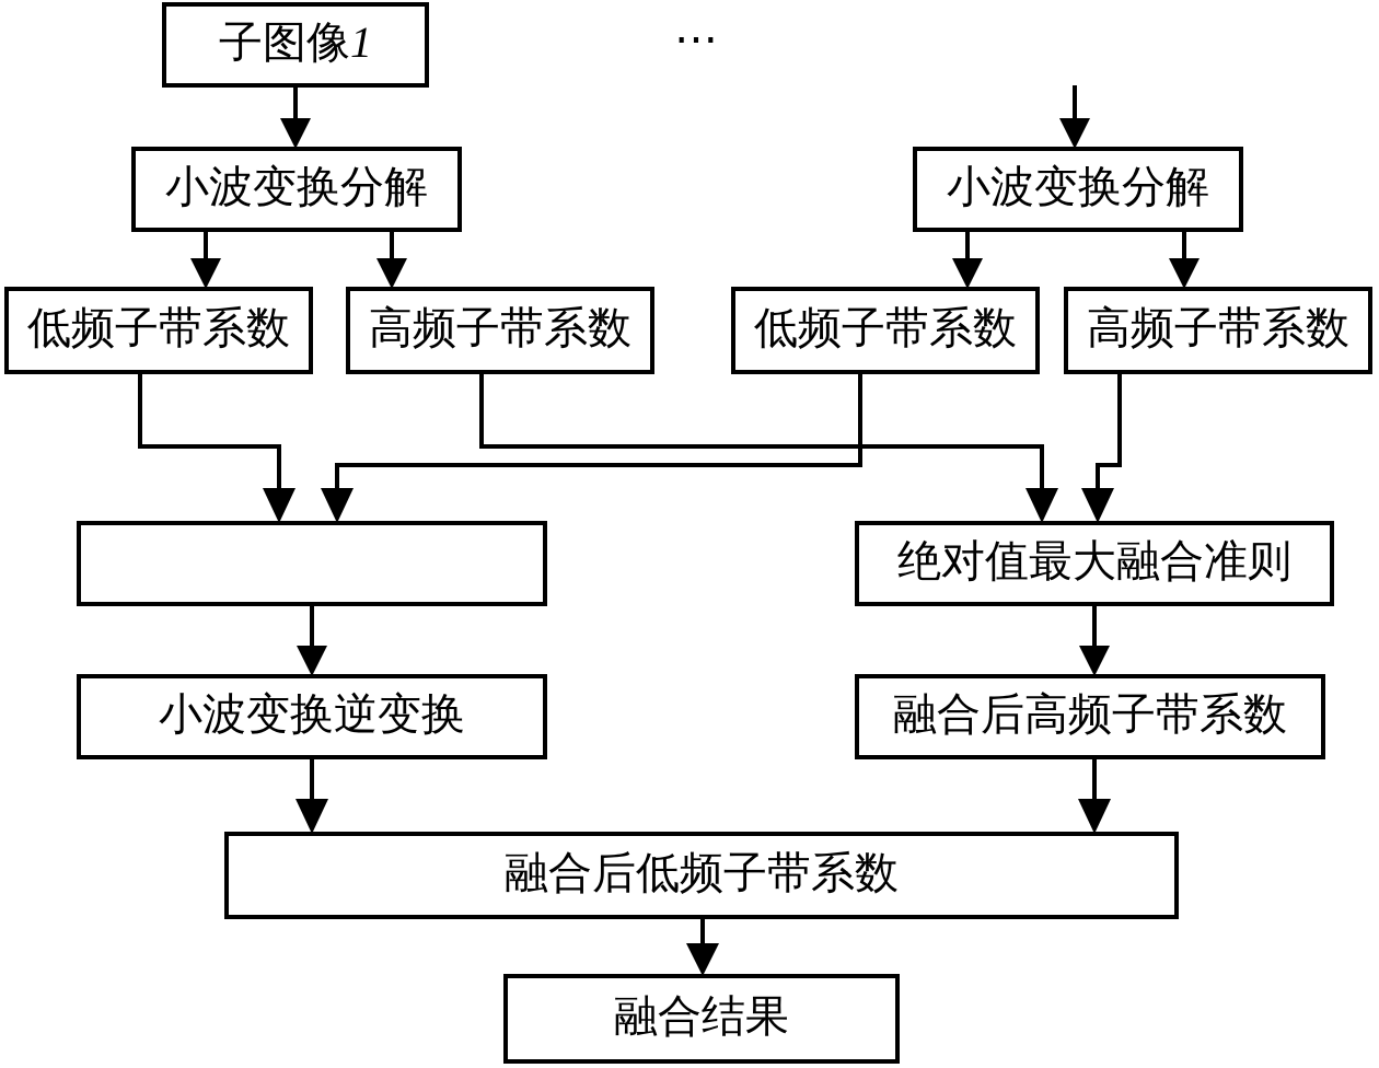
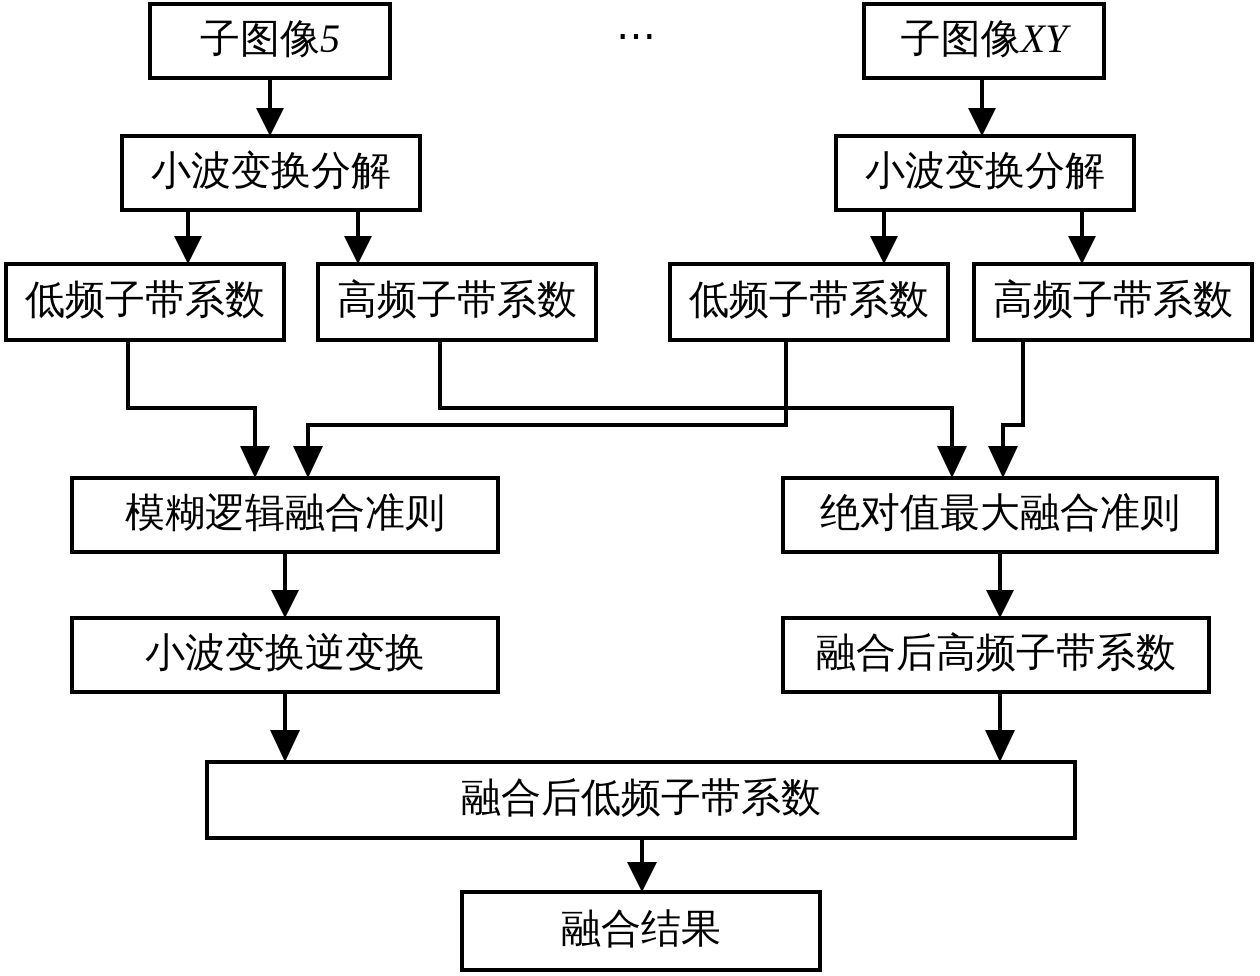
- 子图像1
+ 子图像5
  ⋯
+ 子图像XY
  小波变换分解
  小波变换分解
  低频子带系数
  高频子带系数
  低频子带系数
  高频子带系数
+ 模糊逻辑融合准则
  绝对值最大融合准则
  小波变换逆变换
  融合后高频子带系数
  融合后低频子带系数
  融合结果
